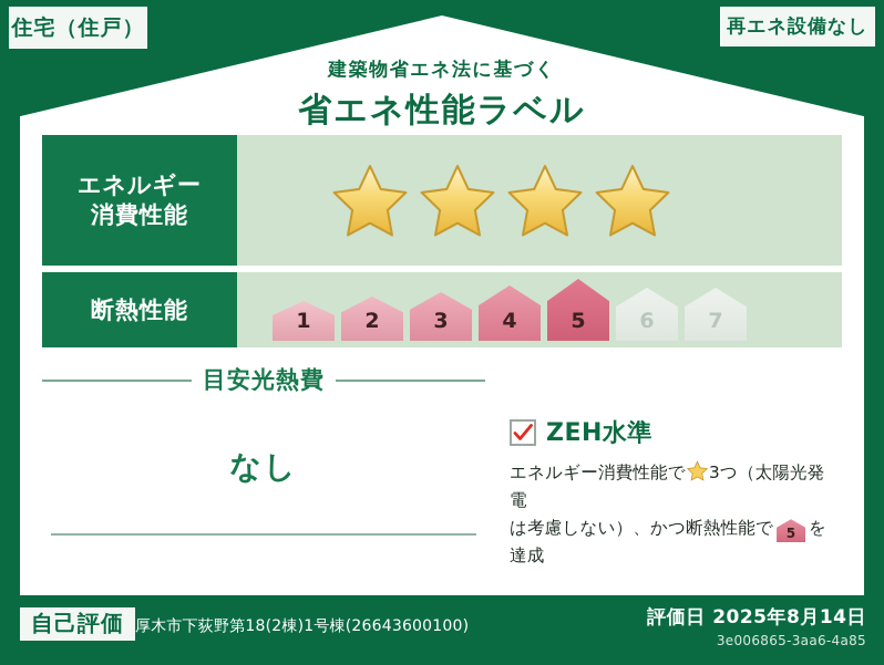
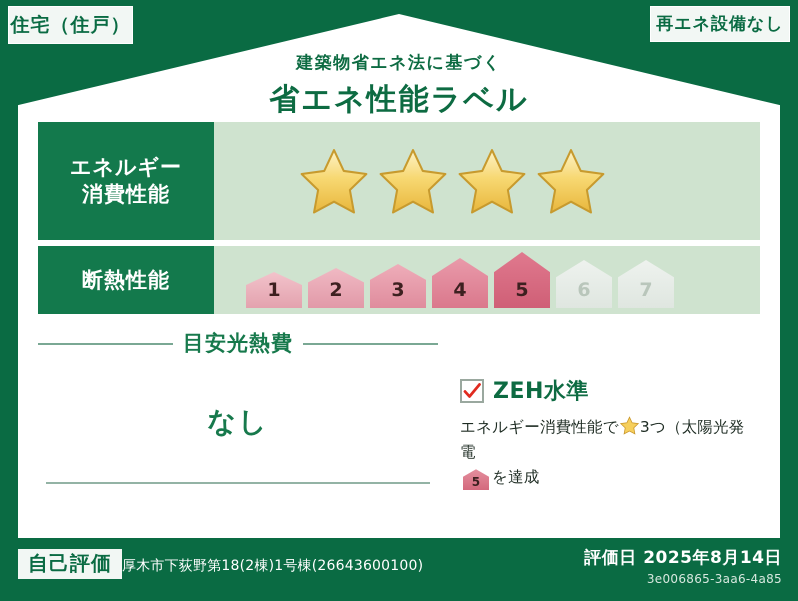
  住宅（住戸）
  再エネ設備なし
  建築物省エネ法に基づく
  省エネ性能ラベル
  エネルギー
  消費性能
  断熱性能
  1
  2
  3
  4
  5
  6
  7
  目安光熱費
  なし
  ZEH水準
  エネルギー消費性能で 3つ（太陽光発電
- は考慮しない）、かつ断熱性能で
  5
  を達成
  自己評価
  厚木市下荻野第18(2棟)1号棟(26643600100)
  評価日 2025年8月14日
  3e006865-3aa6-4a85
